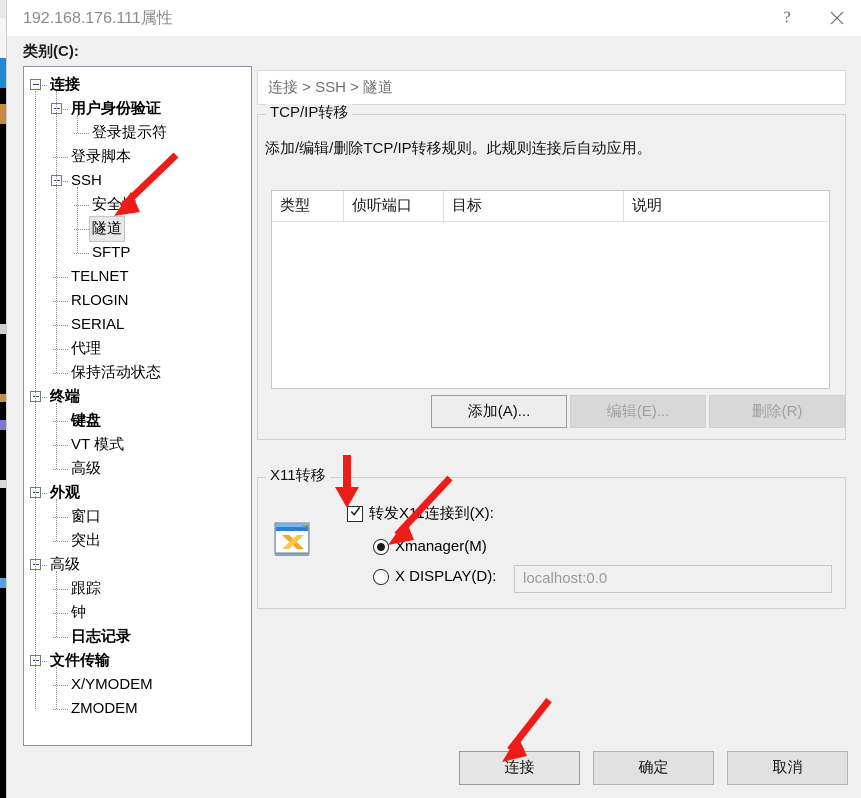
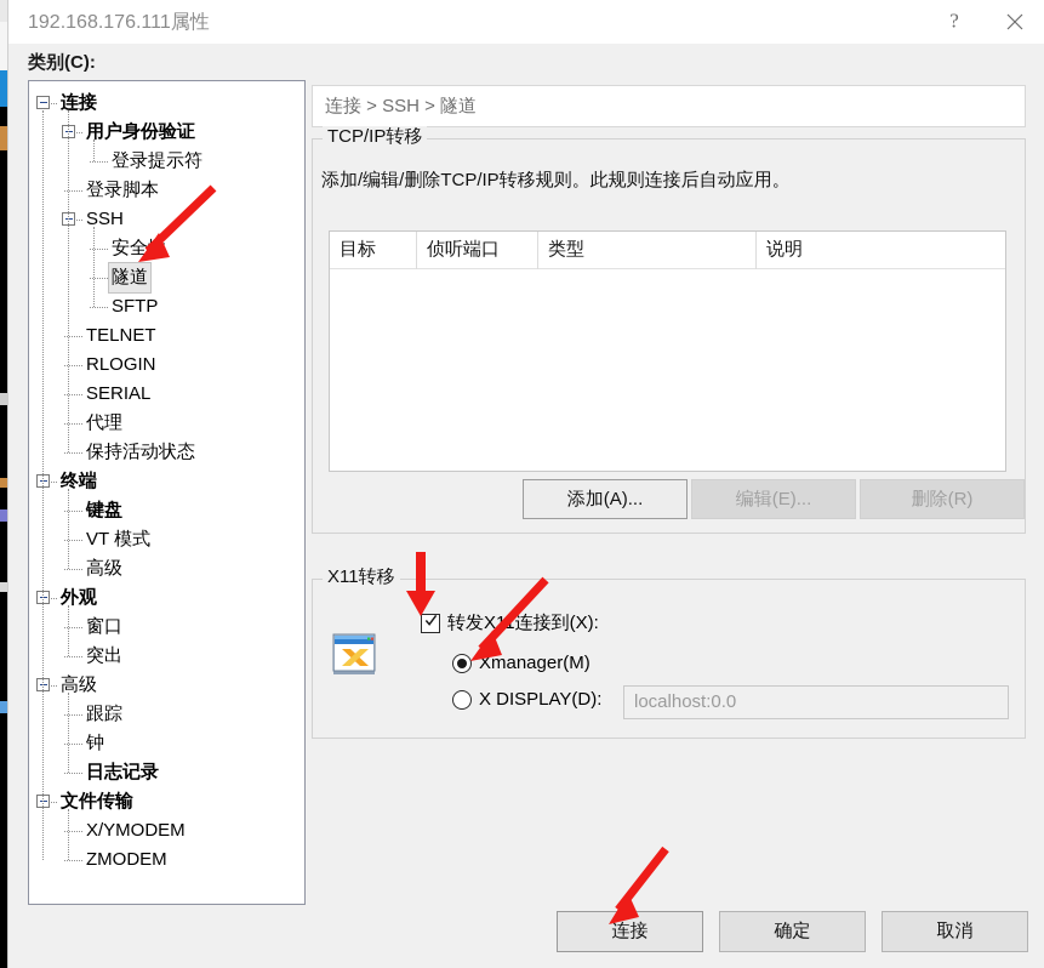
  192.168.176.111属性
  ?
  类别(C):
  连接
  用户身份验证
  登录提示符
  登录脚本
  SSH
  隧道
  SFTP
  TELNET
  RLOGIN
  SERIAL
  代理
  保持活动状态
  终端
  键盘
  VT 模式
  高级
  外观
  窗口
  突出
  高级
  跟踪
  钟
  日志记录
  文件传输
  X/YMODEM
  ZMODEM
  连接 > SSH > 隧道
  TCP/IP转移
  添加/编辑/删除TCP/IP转移规则。此规则连接后自动应用。
- 类型
+ 目标
  侦听端口
- 目标
+ 类型
  说明
  添加(A)...
  编辑(E)...
  删除(R)
  X11转移
  转发X连接到(X):
  Xmanager(M)
  X DISPLAY(D):
  localhost:0.0
  连接
  确定
  取消
